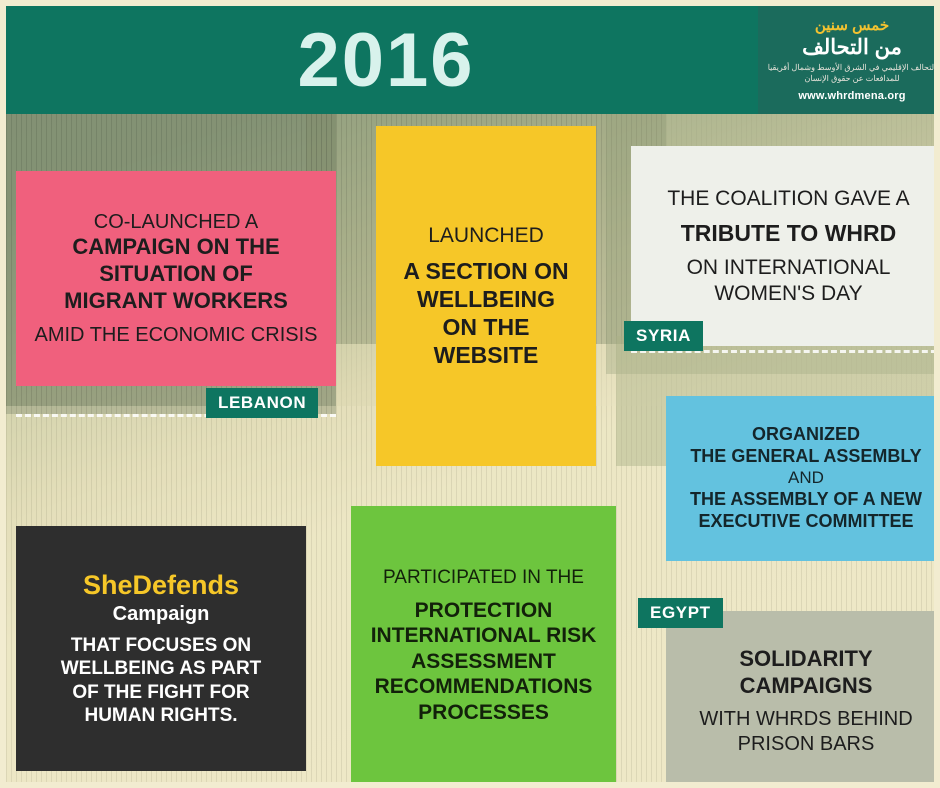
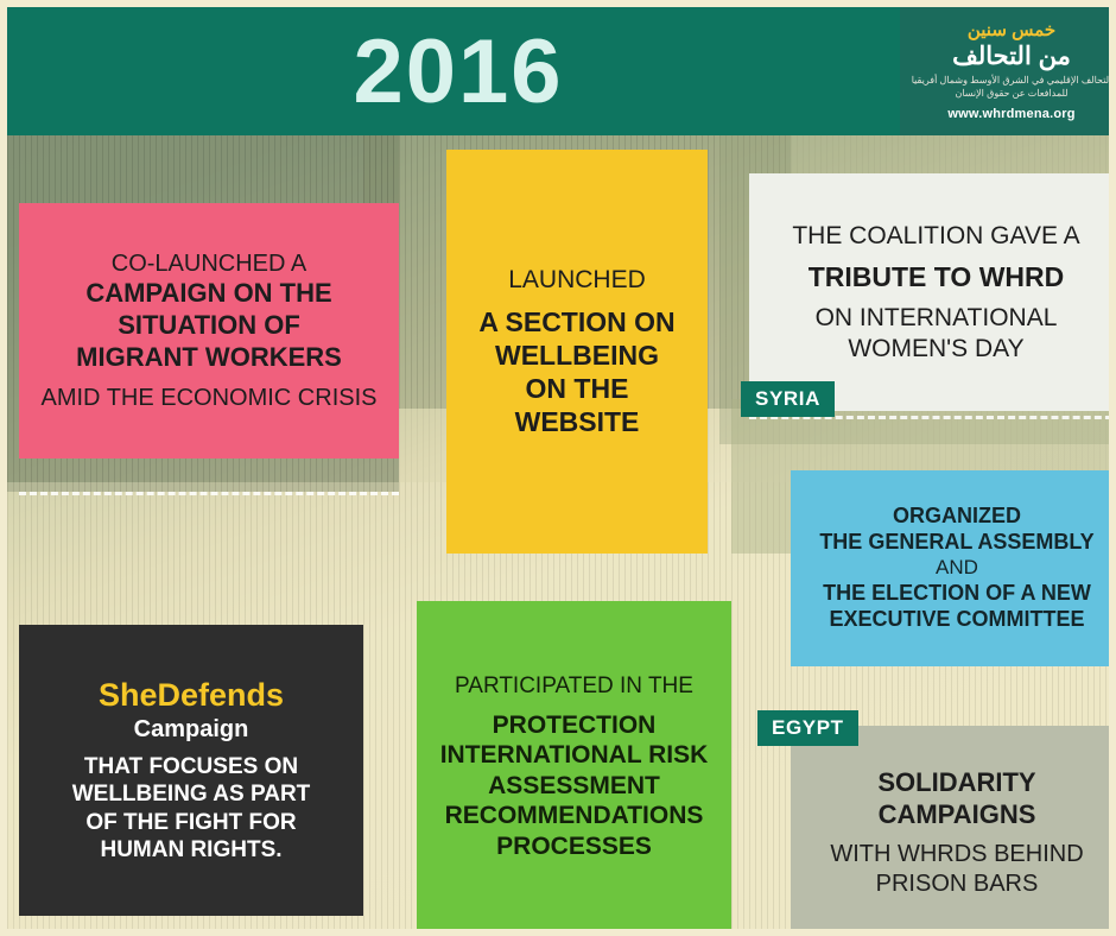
  2016
  خمس سنين
  من التحالف
  لتحالف الإقليمي في الشرق الأوسط وشمال أفريقيا للمدافعات عن حقوق الإنسان
  www.whrdmena.org
  CO-LAUNCHED A
  CAMPAIGN ON THE
  SITUATION OF
  MIGRANT WORKERS
  AMID THE ECONOMIC CRISIS
- LEBANON
  LAUNCHED
  A SECTION ON
  WELLBEING
  ON THE WEBSITE
  THE COALITION GAVE A
  TRIBUTE TO WHRD
  ON INTERNATIONAL
  WOMEN'S DAY
  SYRIA
  ORGANIZED
  THE GENERAL ASSEMBLY
  AND
- THE ASSEMBLY OF A NEW
+ THE ELECTION OF A NEW
  EXECUTIVE COMMITTEE
  SheDefends
  Campaign
  THAT FOCUSES ON
  WELLBEING AS PART
  OF THE FIGHT FOR
  HUMAN RIGHTS.
  PARTICIPATED IN THE
  PROTECTION
  INTERNATIONAL RISK
  ASSESSMENT
  RECOMMENDATIONS
  PROCESSES
  SOLIDARITY
  CAMPAIGNS
  WITH WHRDS BEHIND
  PRISON BARS
  EGYPT
